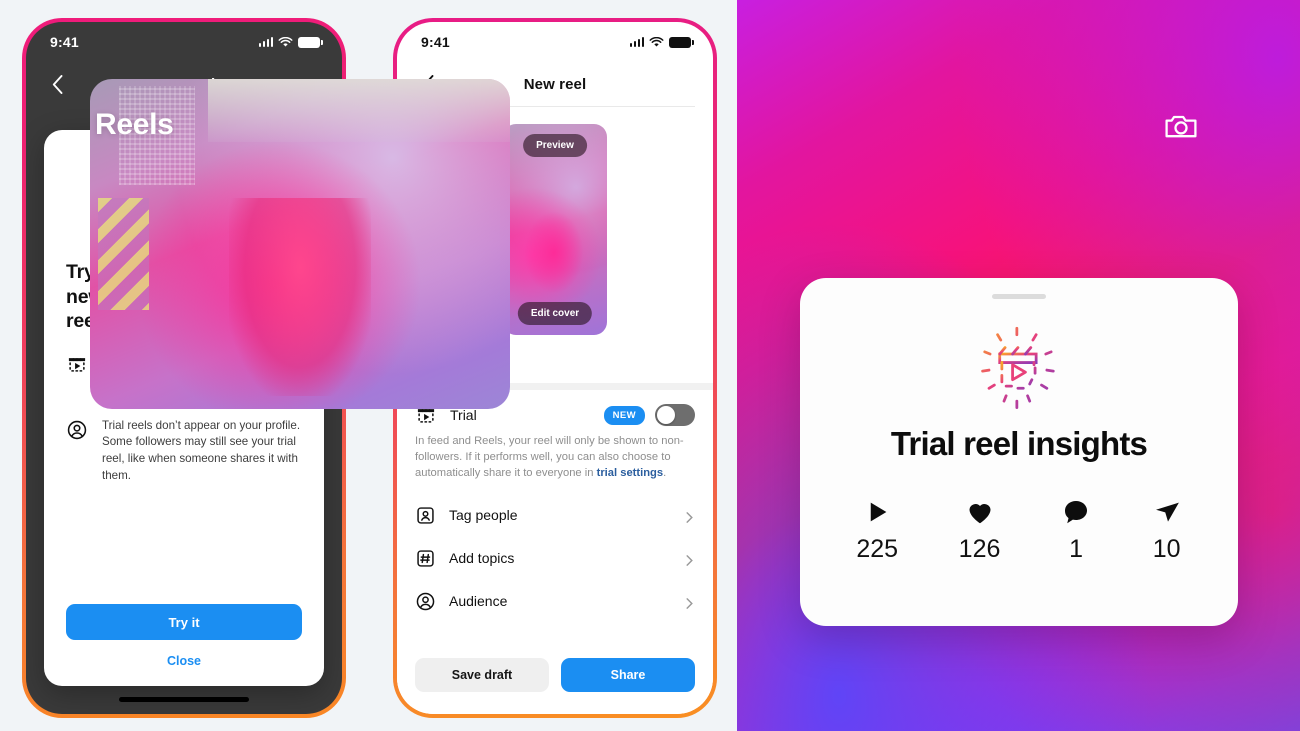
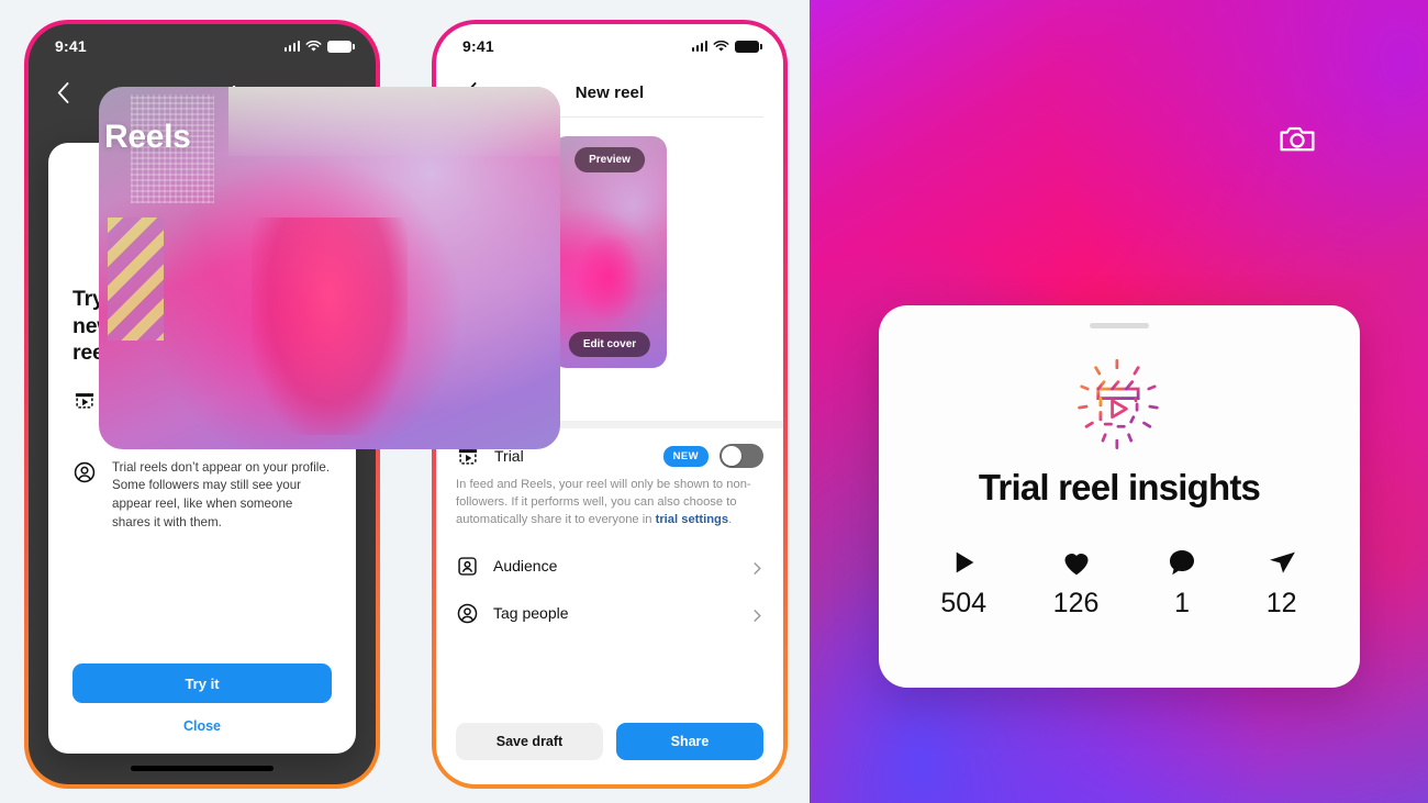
  9:41
- Trial reels don’t appear on your profile. Some followers may still see your trial reel, like when someone shares it with them.
+ Trial reels don’t appear on your profile. Some followers may still see your appear reel, like when someone shares it with them.
  Try it
  Close
  9:41
  New reel
  Preview
  Edit cover
  Trial
  NEW
  In feed and Reels, your reel will only be shown to non-followers. If it performs well, you can also choose to automatically share it to everyone in trial settings.
- Tag people
+ Audience
- Add topics
- Audience
+ Tag people
  Save draft
  Share
  Reels
  Trial reel insights
- 225
+ 504
  126
  1
- 10
+ 12
